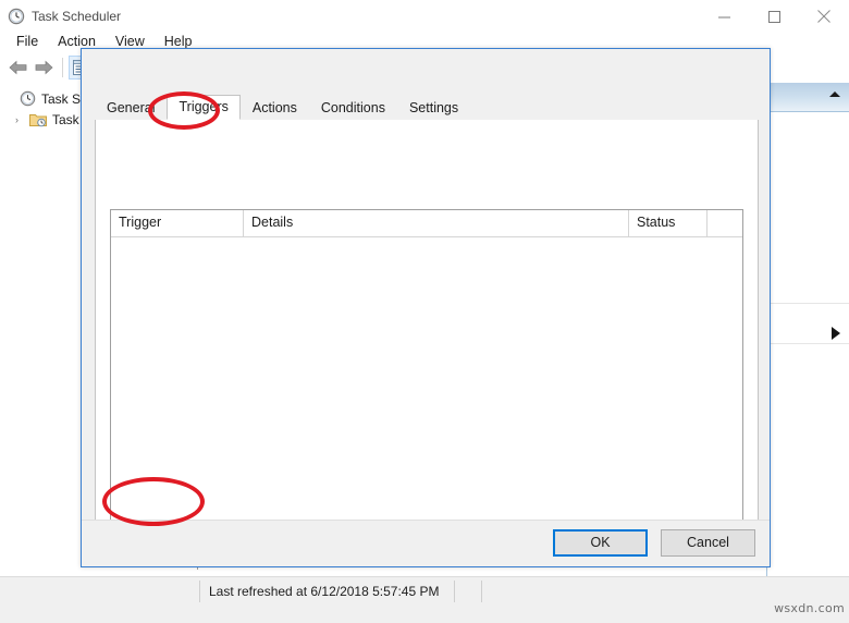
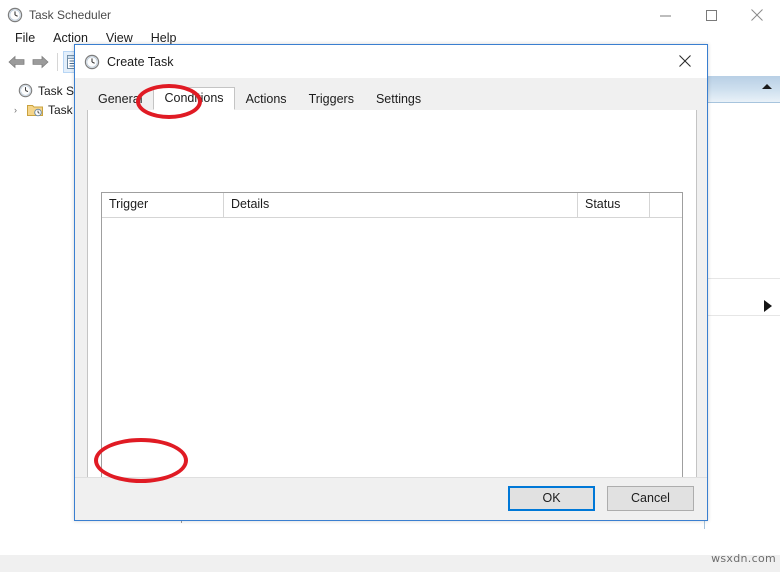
  Task Scheduler
  File
  Action
  View
  Help
  ›
  Task
- Last refreshed at 6/12/2018 5:57:45 PM
  wsxdn.com
+ Create Task
  General
- Triggers
+ Conditions
  Actions
- Conditions
+ Triggers
  Settings
  Trigger
  Details
  Status
  OK
  Cancel
